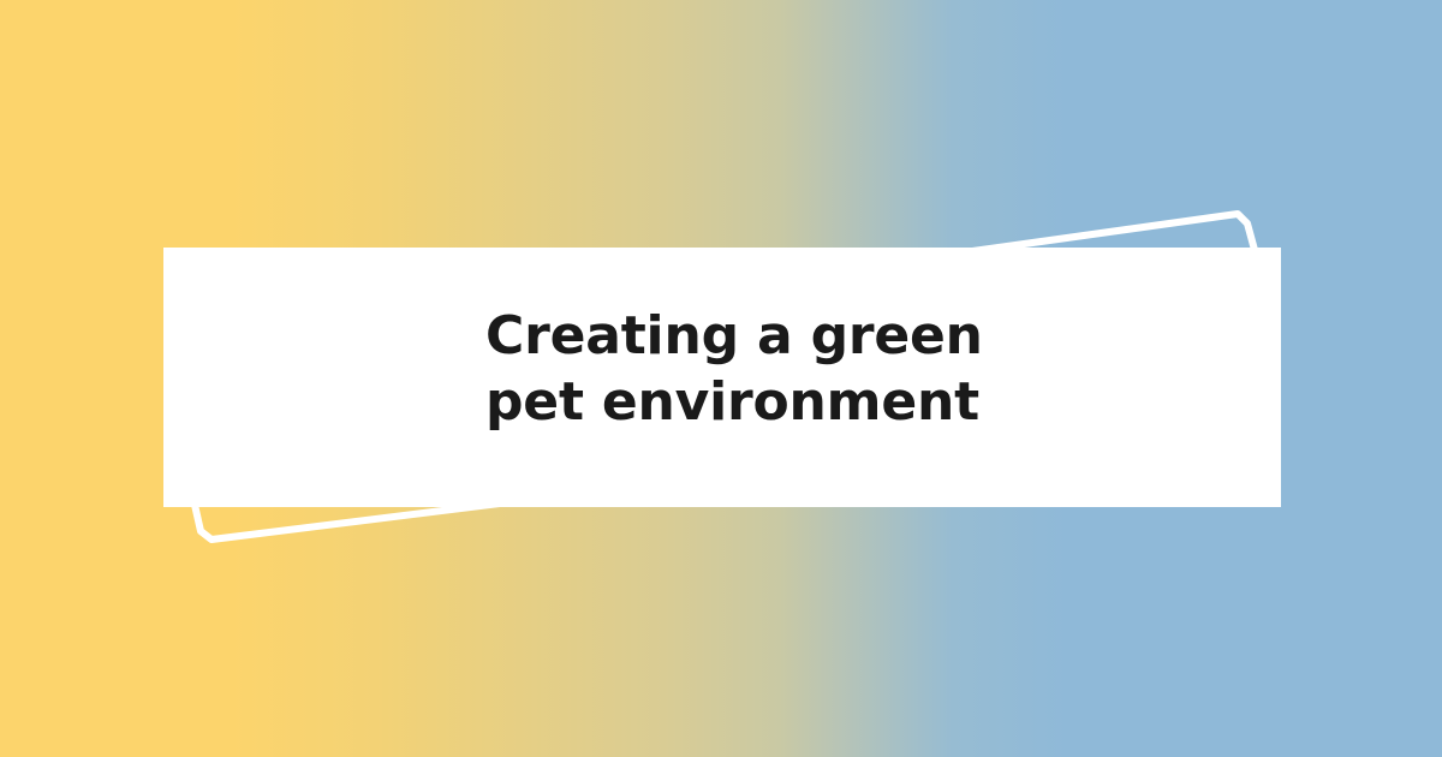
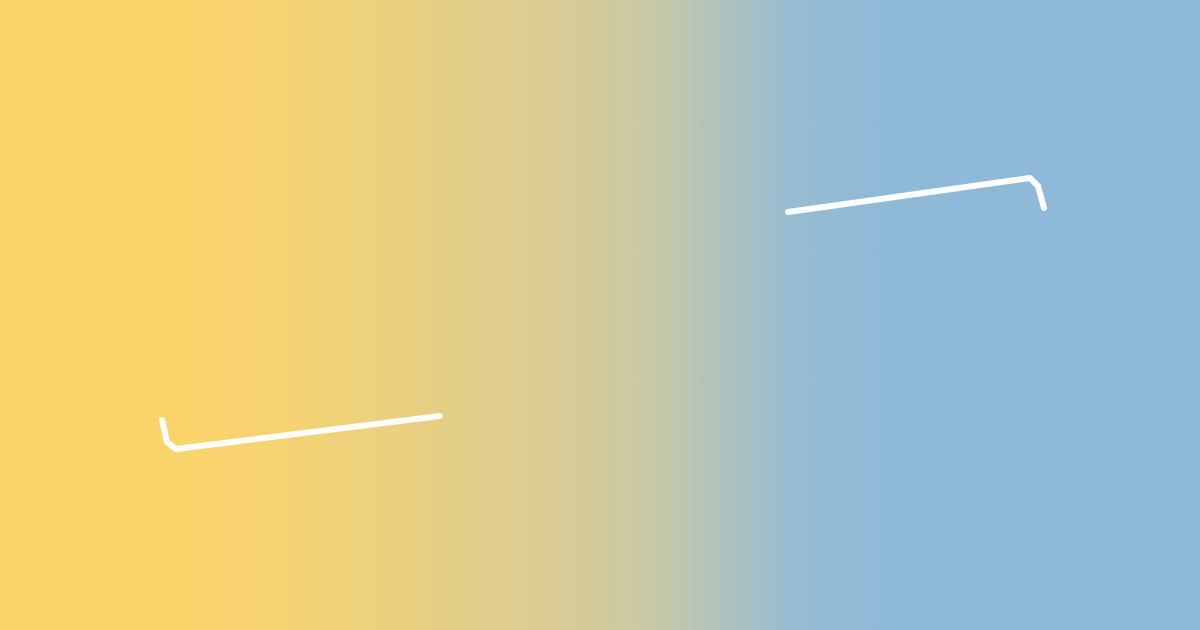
- Creating a green
- pet environment
